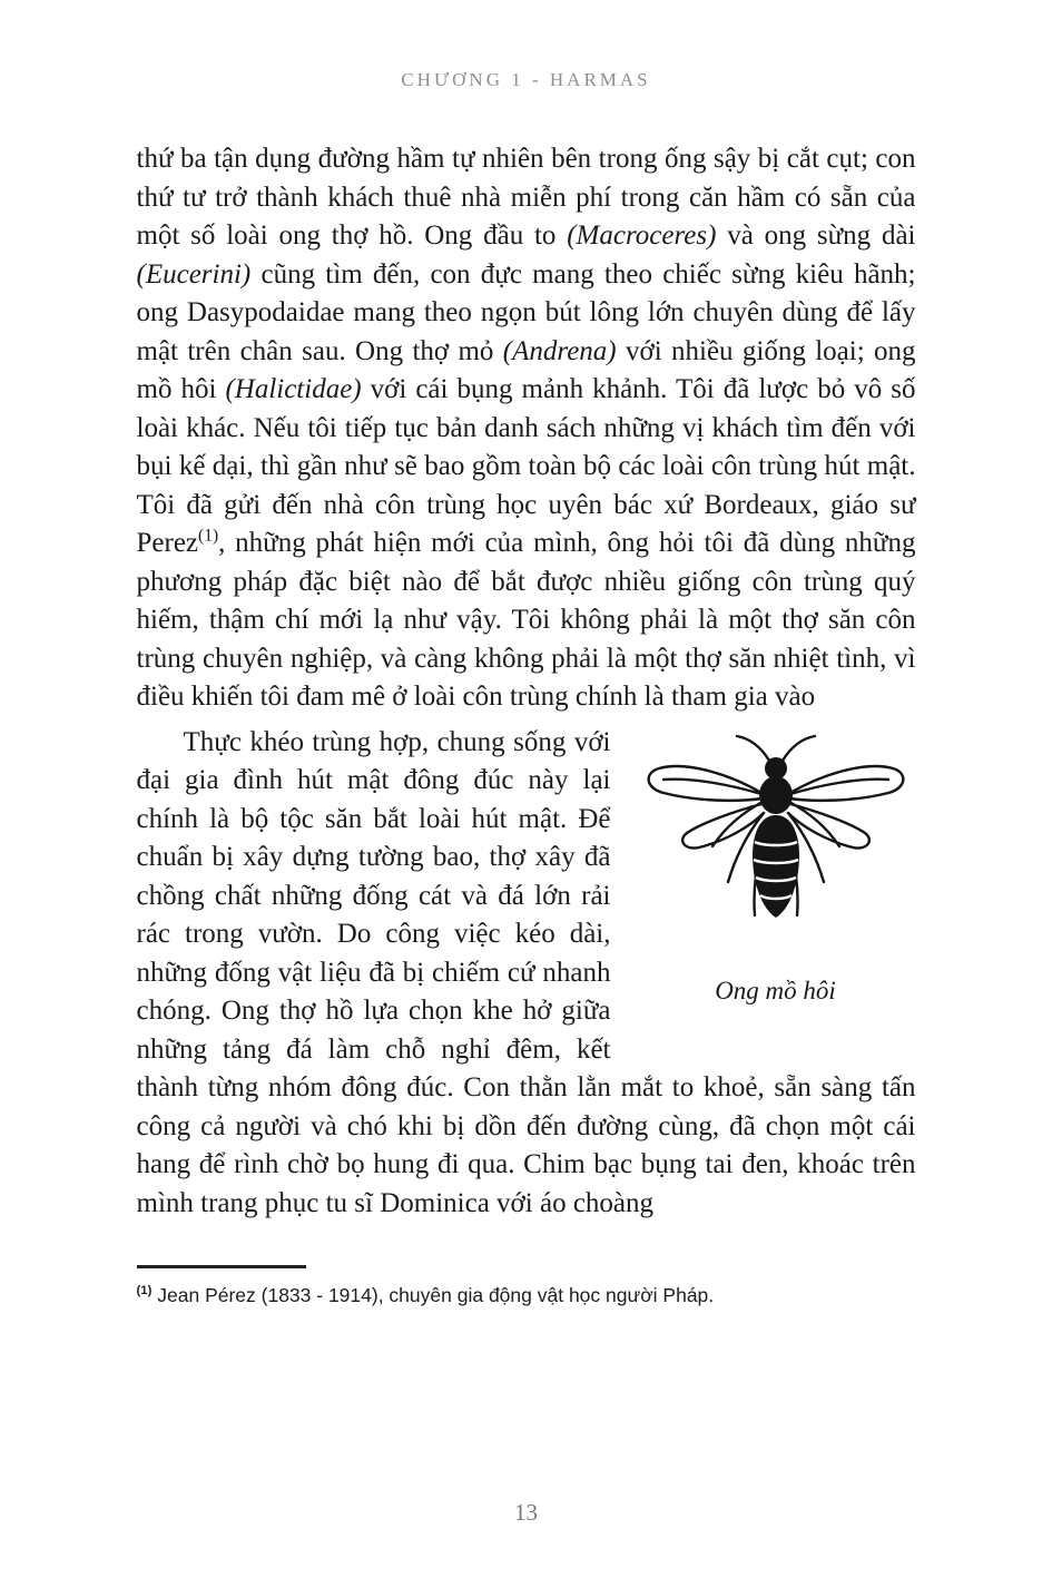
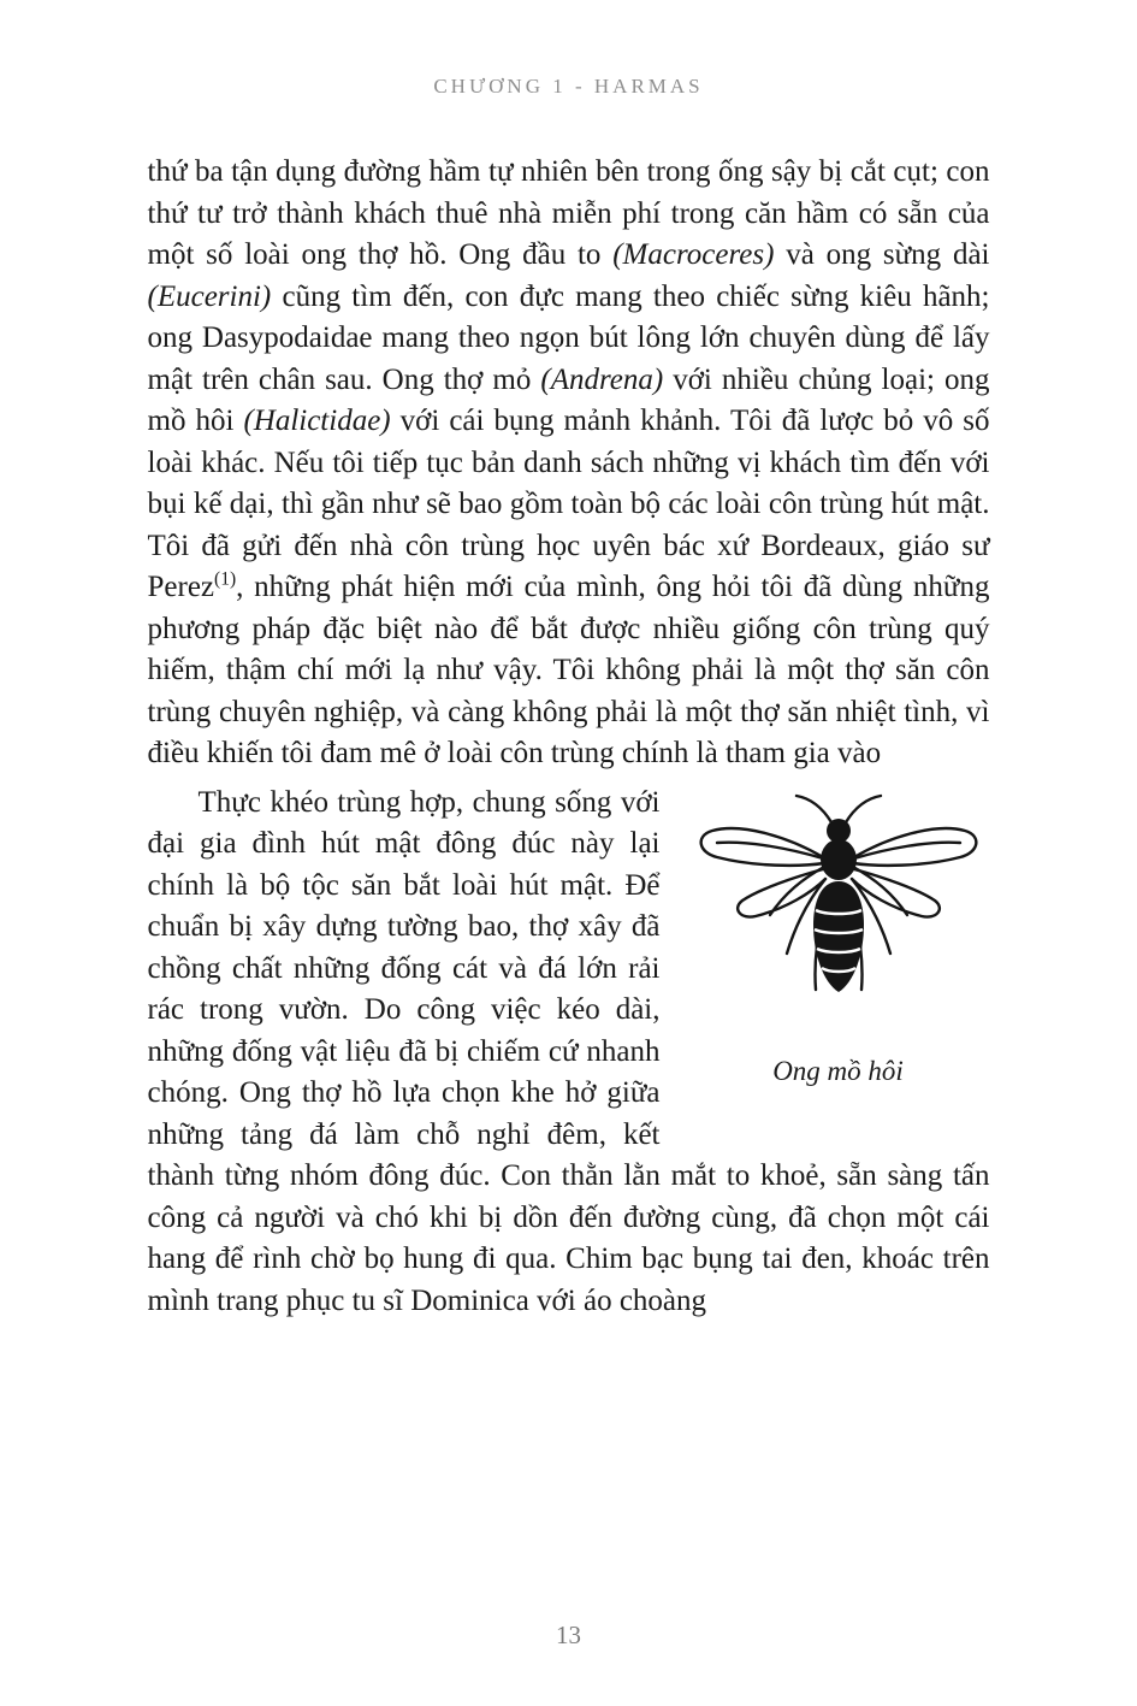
  CHƯƠNG 1 - HARMAS
- thứ ba tận dụng đường hầm tự nhiên bên trong ống sậy bị cắt cụt; con thứ tư trở thành khách thuê nhà miễn phí trong căn hầm có sẵn của một số loài ong thợ hồ. Ong đầu to (Macroceres) và ong sừng dài (Eucerini) cũng tìm đến, con đực mang theo chiếc sừng kiêu hãnh; ong Dasypodaidae mang theo ngọn bút lông lớn chuyên dùng để lấy mật trên chân sau. Ong thợ mỏ (Andrena) với nhiều giống loại; ong mồ hôi (Halictidae) với cái bụng mảnh khảnh. Tôi đã lược bỏ vô số loài khác. Nếu tôi tiếp tục bản danh sách những vị khách tìm đến với bụi kế dại, thì gần như sẽ bao gồm toàn bộ các loài côn trùng hút mật. Tôi đã gửi đến nhà côn trùng học uyên bác xứ Bordeaux, giáo sư Perez(1), những phát hiện mới của mình, ông hỏi tôi đã dùng những phương pháp đặc biệt nào để bắt được nhiều giống côn trùng quý hiếm, thậm chí mới lạ như vậy. Tôi không phải là một thợ săn côn trùng chuyên nghiệp, và càng không phải là một thợ săn nhiệt tình, vì điều khiến tôi đam mê ở loài côn trùng chính là tham gia vào
+ thứ ba tận dụng đường hầm tự nhiên bên trong ống sậy bị cắt cụt; con thứ tư trở thành khách thuê nhà miễn phí trong căn hầm có sẵn của một số loài ong thợ hồ. Ong đầu to (Macroceres) và ong sừng dài (Eucerini) cũng tìm đến, con đực mang theo chiếc sừng kiêu hãnh; ong Dasypodaidae mang theo ngọn bút lông lớn chuyên dùng để lấy mật trên chân sau. Ong thợ mỏ (Andrena) với nhiều chủng loại; ong mồ hôi (Halictidae) với cái bụng mảnh khảnh. Tôi đã lược bỏ vô số loài khác. Nếu tôi tiếp tục bản danh sách những vị khách tìm đến với bụi kế dại, thì gần như sẽ bao gồm toàn bộ các loài côn trùng hút mật. Tôi đã gửi đến nhà côn trùng học uyên bác xứ Bordeaux, giáo sư Perez(1), những phát hiện mới của mình, ông hỏi tôi đã dùng những phương pháp đặc biệt nào để bắt được nhiều giống côn trùng quý hiếm, thậm chí mới lạ như vậy. Tôi không phải là một thợ săn côn trùng chuyên nghiệp, và càng không phải là một thợ săn nhiệt tình, vì điều khiến tôi đam mê ở loài côn trùng chính là tham gia vào
  Ong mồ hôi
  Thực khéo trùng hợp, chung sống với đại gia đình hút mật đông đúc này lại chính là bộ tộc săn bắt loài hút mật. Để chuẩn bị xây dựng tường bao, thợ xây đã chồng chất những đống cát và đá lớn rải rác trong vườn. Do công việc kéo dài, những đống vật liệu đã bị chiếm cứ nhanh chóng. Ong thợ hồ lựa chọn khe hở giữa những tảng đá làm chỗ nghỉ đêm, kết thành từng nhóm đông đúc. Con thằn lằn mắt to khoẻ, sẵn sàng tấn công cả người và chó khi bị dồn đến đường cùng, đã chọn một cái hang để rình chờ bọ hung đi qua. Chim bạc bụng tai đen, khoác trên mình trang phục tu sĩ Dominica với áo choàng
- (1) Jean Pérez (1833 - 1914), chuyên gia động vật học người Pháp.
  13
